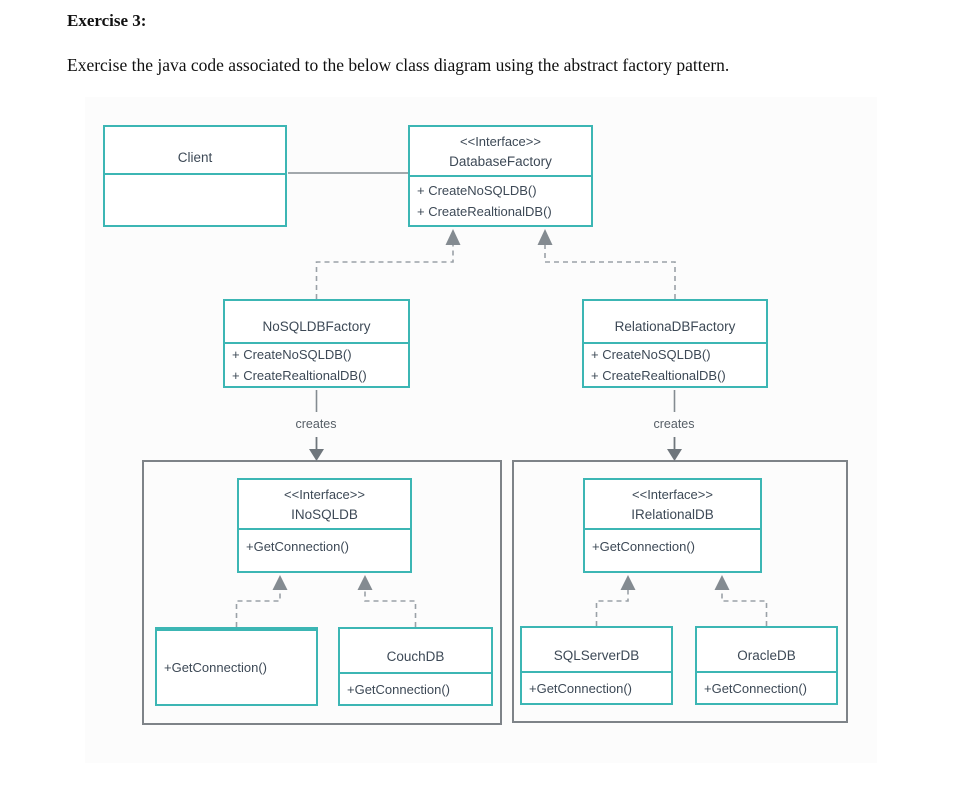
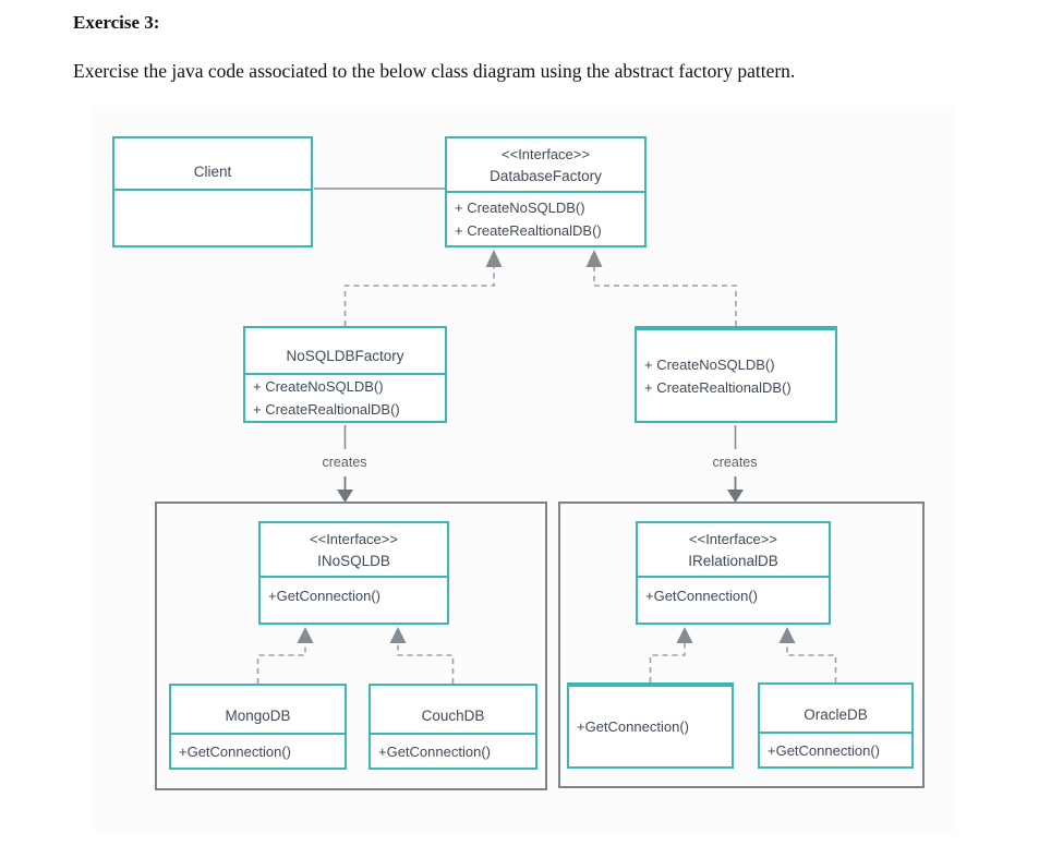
  Exercise 3:
  Exercise the java code associated to the below class diagram using the abstract factory pattern.
  Client
  <<Interface>>
  DatabaseFactory
  + CreateNoSQLDB()
  + CreateRealtionalDB()
  NoSQLDBFactory
  + CreateNoSQLDB()
  + CreateRealtionalDB()
- RelationaDBFactory
  + CreateNoSQLDB()
  + CreateRealtionalDB()
  creates
  creates
  <<Interface>>
  INoSQLDB
  +GetConnection()
  <<Interface>>
  IRelationalDB
  +GetConnection()
+ MongoDB
  +GetConnection()
  CouchDB
  +GetConnection()
- SQLServerDB
  +GetConnection()
  OracleDB
  +GetConnection()
